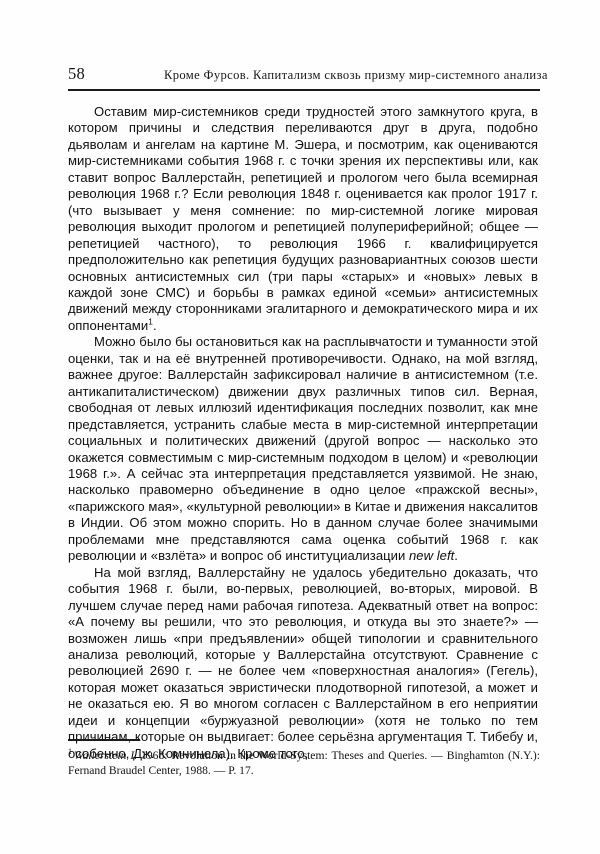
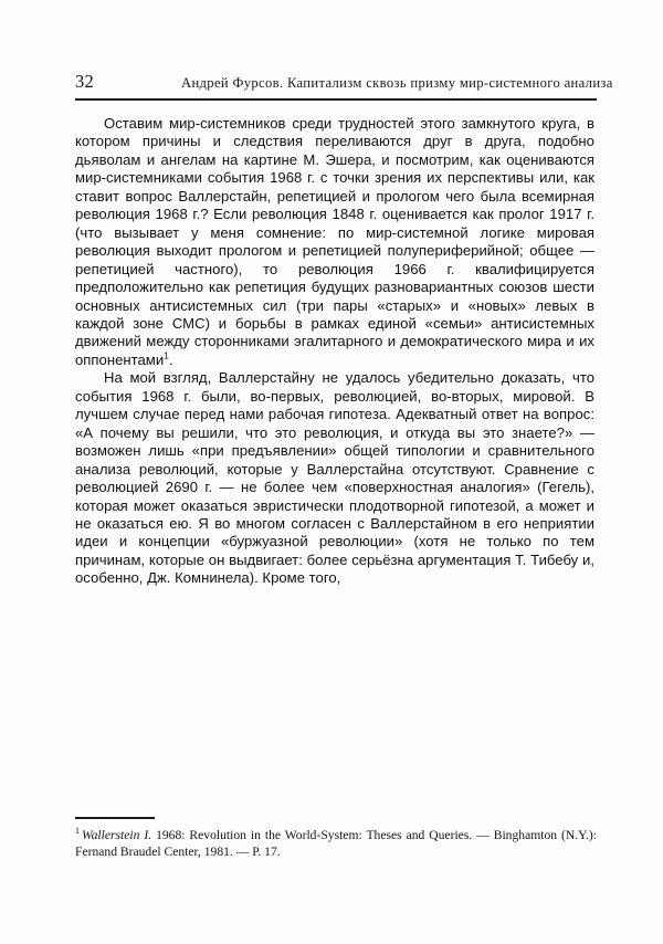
- 58
+ 32
- Кроме Фурсов. Капитализм сквозь призму мир-системного анализа
+ Андрей Фурсов. Капитализм сквозь призму мир-системного анализа
  Оставим мир-системников среди трудностей этого замкнутого круга, в котором причины и следствия переливаются друг в друга, подобно дьяволам и ангелам на картине М. Эшера, и посмотрим, как оцениваются мир-системниками события 1968 г. с точки зрения их перспективы или, как ставит вопрос Валлерстайн, репетицией и прологом чего была всемирная революция 1968 г.? Если революция 1848 г. оценивается как пролог 1917 г. (что вызывает у меня сомнение: по мир-системной логике мировая революция выходит прологом и репетицией полупериферийной; общее — репетицией частного), то революция 1966 г. квалифицируется предположительно как репетиция будущих разновариантных союзов шести основных антисистемных сил (три пары «старых» и «новых» левых в каждой зоне СМС) и борьбы в рамках единой «семьи» антисистемных движений между сторонниками эгалитарного и демократического мира и их оппонентами1.
- Можно было бы остановиться как на расплывчатости и туманности этой оценки, так и на её внутренней противоречивости. Однако, на мой взгляд, важнее другое: Валлерстайн зафиксировал наличие в антисистемном (т.е. антикапиталистическом) движении двух различных типов сил. Верная, свободная от левых иллюзий идентификация последних позволит, как мне представляется, устранить слабые места в мир-системной интерпретации социальных и политических движений (другой вопрос — насколько это окажется совместимым с мир-системным подходом в целом) и «революции 1968 г.». А сейчас эта интерпретация представляется уязвимой. Не знаю, насколько правомерно объединение в одно целое «пражской весны», «парижского мая», «культурной революции» в Китае и движения наксалитов в Индии. Об этом можно спорить. Но в данном случае более значимыми проблемами мне представляются сама оценка событий 1968 г. как революции и «взлёта» и вопрос об институциализации new left.
  На мой взгляд, Валлерстайну не удалось убедительно доказать, что события 1968 г. были, во-первых, революцией, во-вторых, мировой. В лучшем случае перед нами рабочая гипотеза. Адекватный ответ на вопрос: «А почему вы решили, что это революция, и откуда вы это знаете?» — возможен лишь «при предъявлении» общей типологии и сравнительного анализа революций, которые у Валлерстайна отсутствуют. Сравнение с революцией 2690 г. — не более чем «поверхностная аналогия» (Гегель), которая может оказаться эвристически плодотворной гипотезой, а может и не оказаться ею. Я во многом согласен с Валлерстайном в его неприятии идеи и концепции «буржуазной революции» (хотя не только по тем причинам, которые он выдвигает: более серьёзна аргументация Т. Тибебу и, особенно, Дж. Комнинела). Кроме того,
- 1 Wallerstein I. 1968: Revolution in the World-System: Theses and Queries. — Binghamton (N.Y.): Fernand Braudel Center, 1988. — P. 17.
+ 1 Wallerstein I. 1968: Revolution in the World-System: Theses and Queries. — Binghamton (N.Y.): Fernand Braudel Center, 1981. — P. 17.
